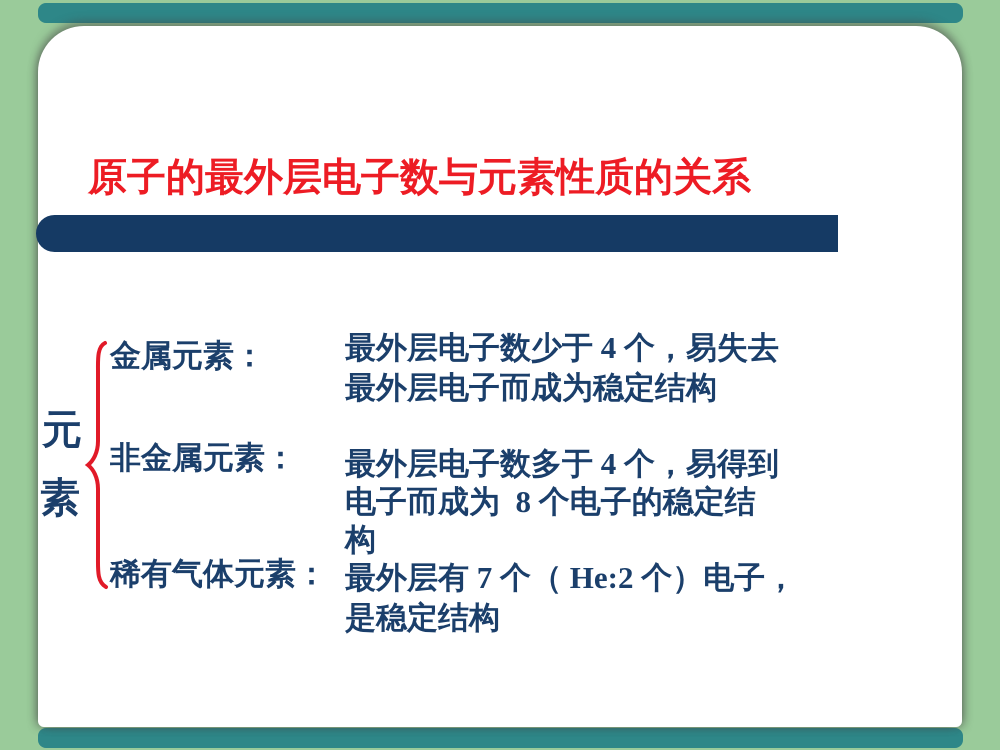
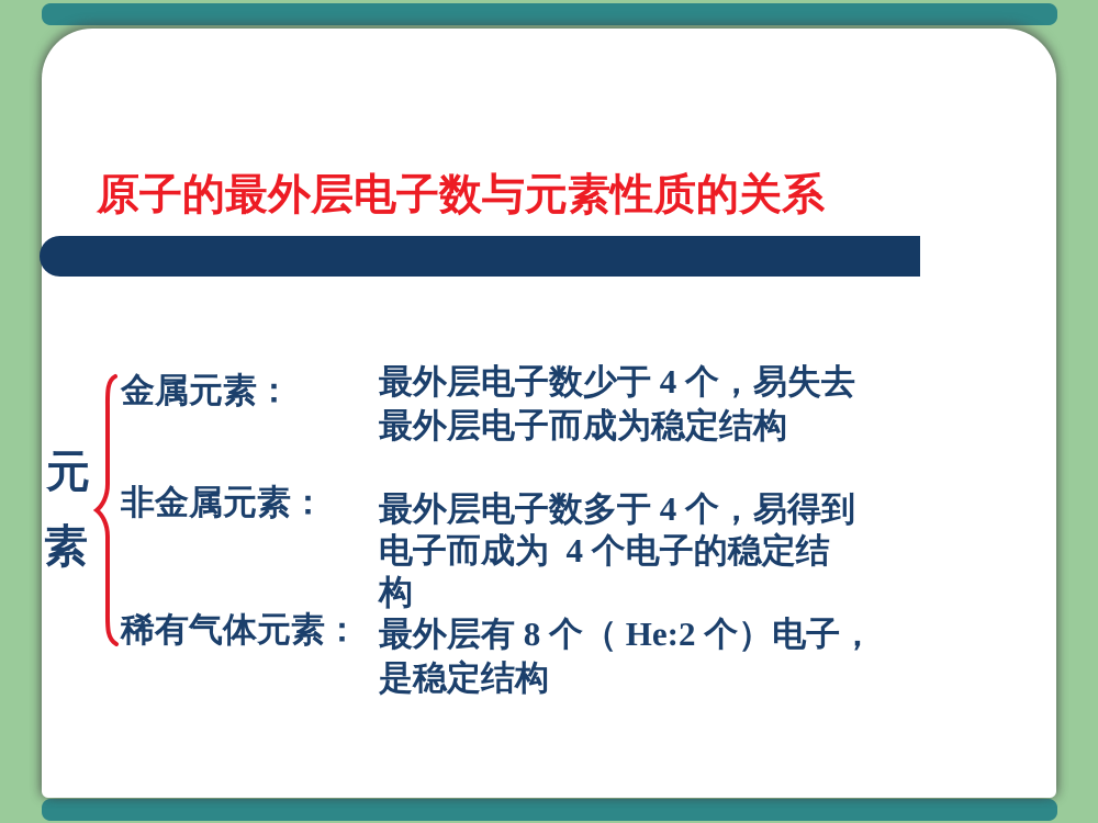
  原子的最外层电子数与元素性质的关系
  元
  素
  金属元素：
  非金属元素：
  稀有气体元素：
  最外层电子数少于 4 个，易失去
  最外层电子而成为稳定结构
  最外层电子数多于 4 个，易得到
- 电子而成为 8 个电子的稳定结
+ 电子而成为 4 个电子的稳定结
  构
- 最外层有 7 个（ He:2 个）电子，
+ 最外层有 8 个（ He:2 个）电子，
  是稳定结构
